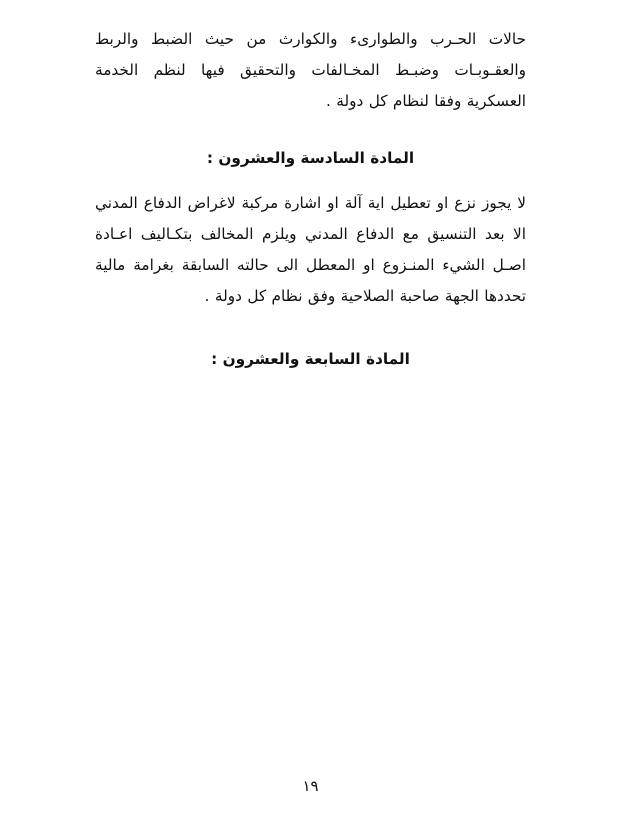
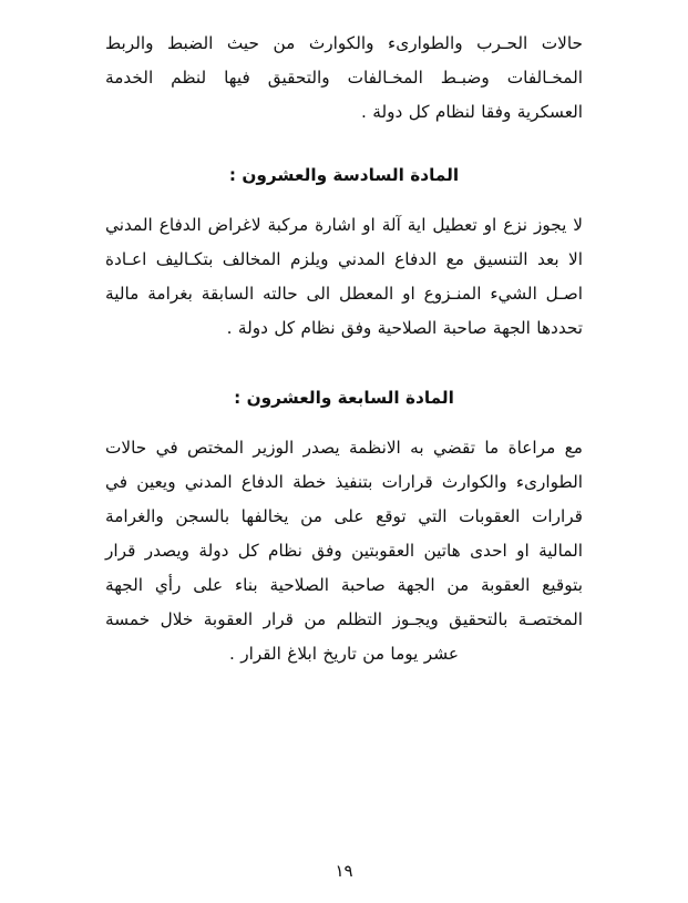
- حالات الحـرب والطوارىء والكوارث من حيث الضبط والربط والعقـوبـات وضبـط المخـالفات والتحقيق فيها لنظم الخدمة العسكرية وفقا لنظام كل دولة .
+ حالات الحـرب والطوارىء والكوارث من حيث الضبط والربط المخـالفات وضبـط المخـالفات والتحقيق فيها لنظم الخدمة العسكرية وفقا لنظام كل دولة .
  المادة السادسة والعشرون :
  لا يجوز نزع او تعطيل اية آلة او اشارة مركبة لاغراض الدفاع المدني الا بعد التنسيق مع الدفاع المدني ويلزم المخالف بتكـاليف اعـادة اصـل الشيء المنـزوع او المعطل الى حالته السابقة بغرامة مالية تحددها الجهة صاحبة الصلاحية وفق نظام كل دولة .
  المادة السابعة والعشرون :
+ مع مراعاة ما تقضي به الانظمة يصدر الوزير المختص في حالات الطوارىء والكوارث قرارات بتنفيذ خطة الدفاع المدني ويعين في قرارات العقوبات التي توقع على من يخالفها بالسجن والغرامة المالية او احدى هاتين العقوبتين وفق نظام كل دولة ويصدر قرار بتوقيع العقوبة من الجهة صاحبة الصلاحية بناء على رأي الجهة المختصـة بالتحقيق ويجـوز التظلم من قرار العقوبة خلال خمسة عشر يوما من تاريخ ابلاغ القرار .
  ١٩
